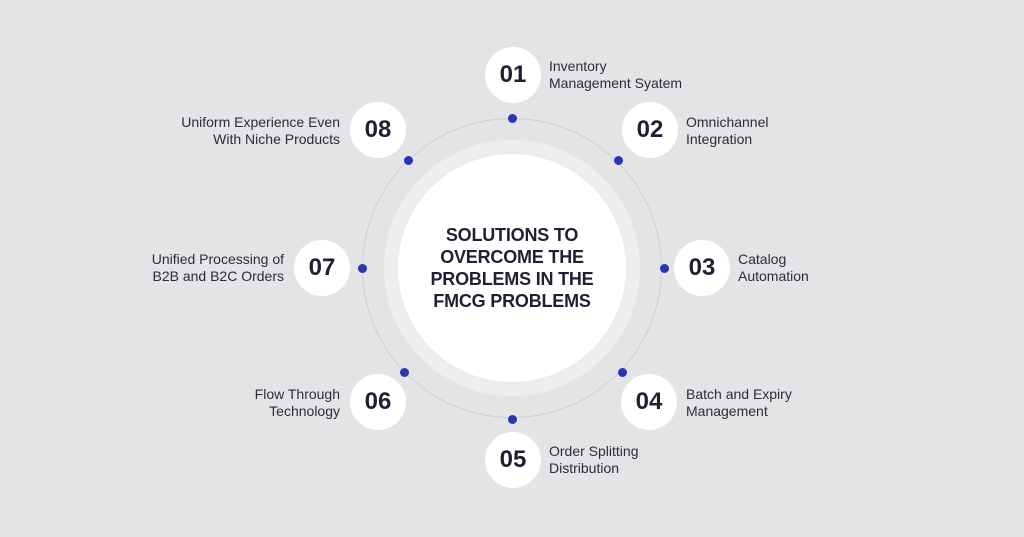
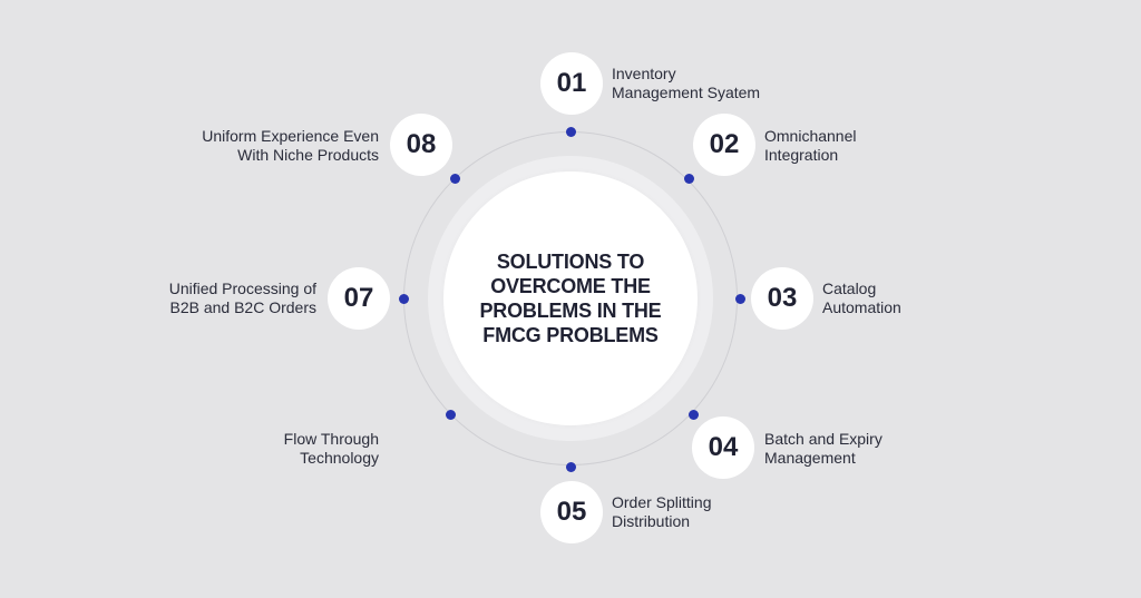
  SOLUTIONS TO OVERCOME THE PROBLEMS IN THE FMCG PROBLEMS
  01
  Inventory
  Management Syatem
  02
  Omnichannel
  Integration
  03
  Catalog
  Automation
  04
  Batch and Expiry
  Management
  05
  Order Splitting
  Distribution
- 06
  Flow Through
  Technology
  07
  Unified Processing of
  B2B and B2C Orders
  08
  Uniform Experience Even
  With Niche Products
